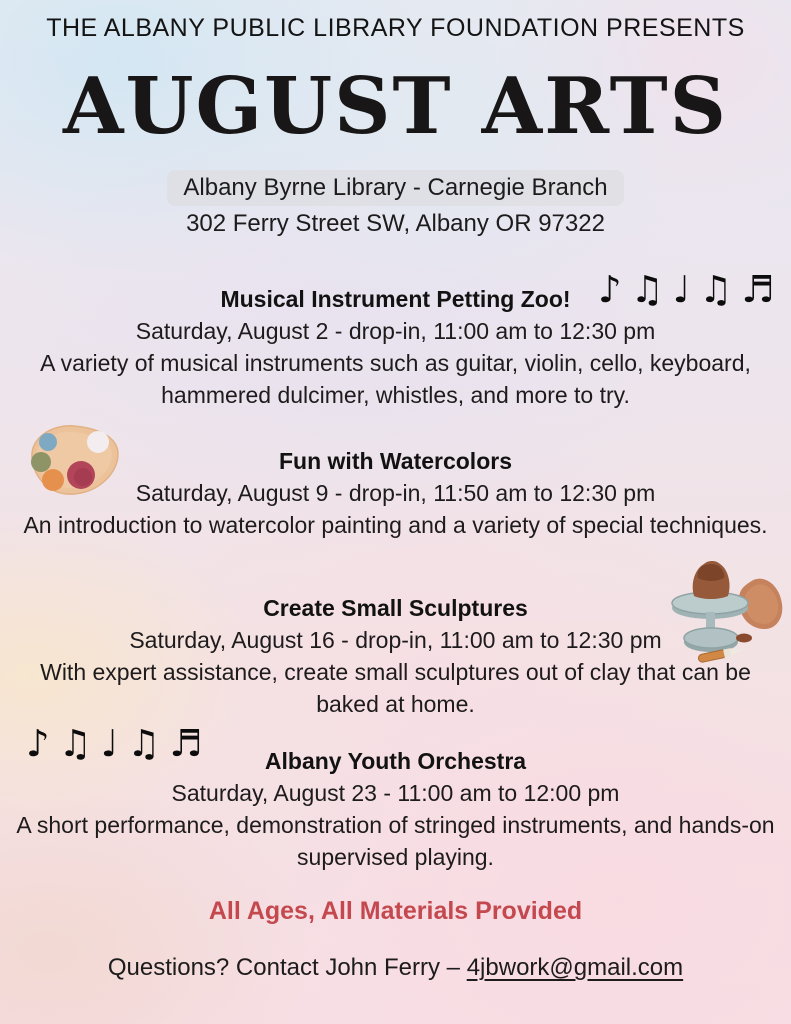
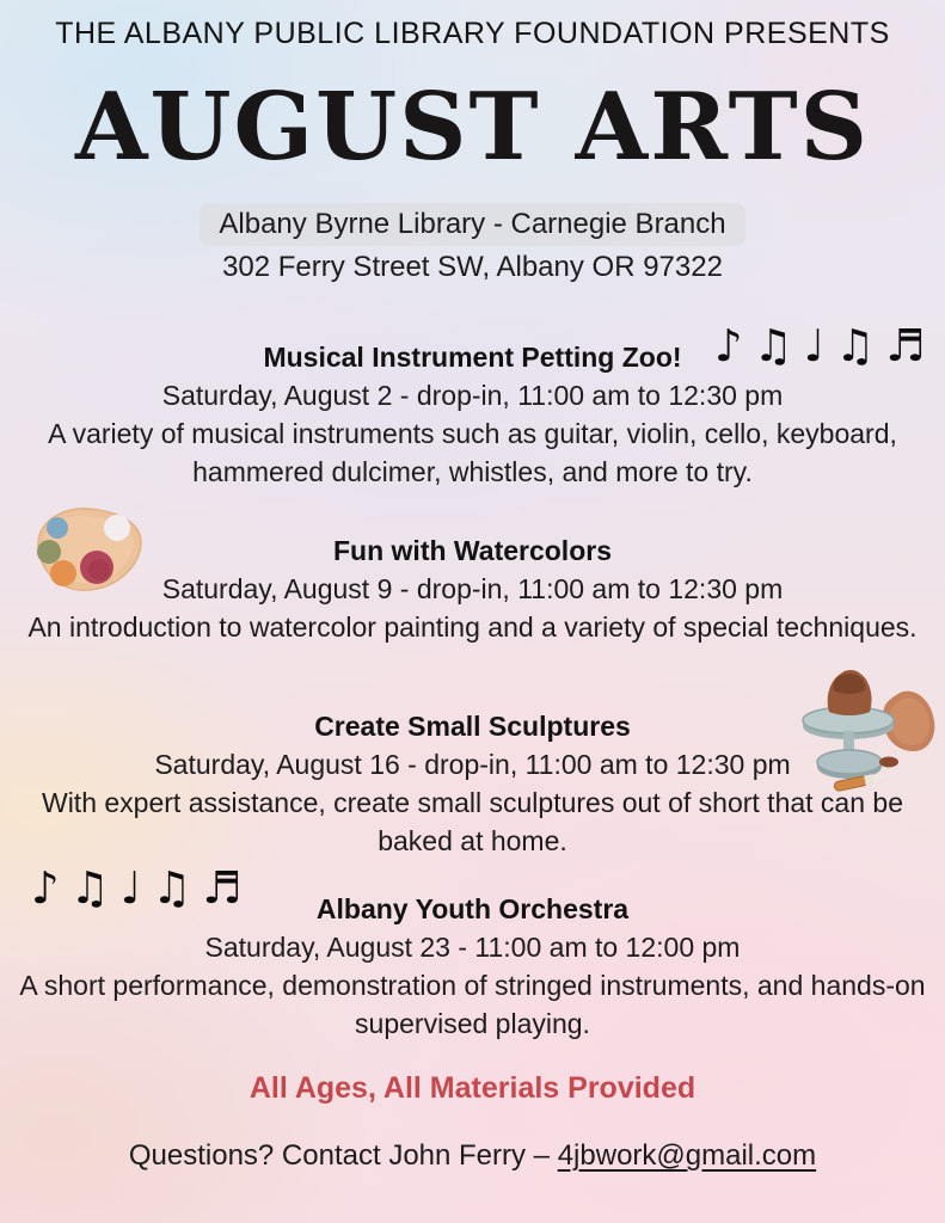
  THE ALBANY PUBLIC LIBRARY FOUNDATION PRESENTS
  AUGUST ARTS
  Albany Byrne Library - Carnegie Branch
  302 Ferry Street SW, Albany OR 97322
  ♪♫♩♫♬
  ♪♫♩♫♬
  Musical Instrument Petting Zoo!
  Saturday, August 2 - drop-in, 11:00 am to 12:30 pm
  A variety of musical instruments such as guitar, violin, cello, keyboard, hammered dulcimer, whistles, and more to try.
  Fun with Watercolors
- Saturday, August 9 - drop-in, 11:50 am to 12:30 pm
+ Saturday, August 9 - drop-in, 11:00 am to 12:30 pm
  An introduction to watercolor painting and a variety of special techniques.
  Create Small Sculptures
  Saturday, August 16 - drop-in, 11:00 am to 12:30 pm
- With expert assistance, create small sculptures out of clay that can be baked at home.
+ With expert assistance, create small sculptures out of short that can be baked at home.
  Albany Youth Orchestra
  Saturday, August 23 - 11:00 am to 12:00 pm
  A short performance, demonstration of stringed instruments, and hands-on supervised playing.
  All Ages, All Materials Provided
  Questions? Contact John Ferry – 4jbwork@gmail.com
